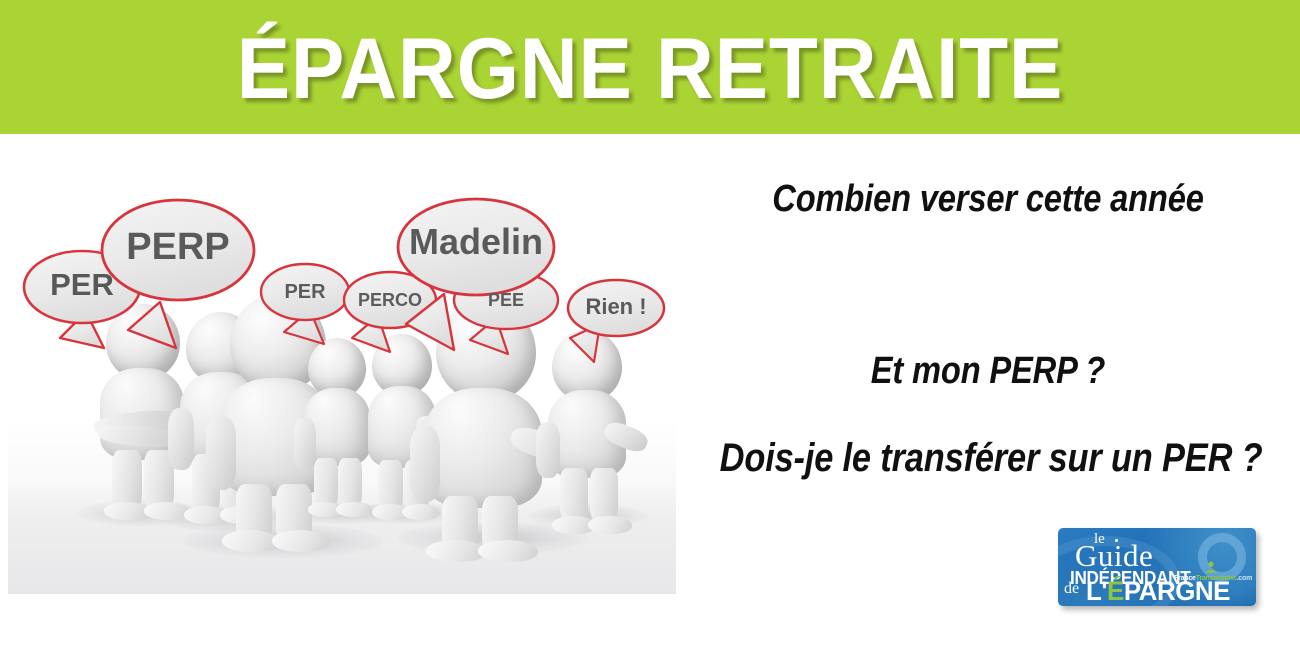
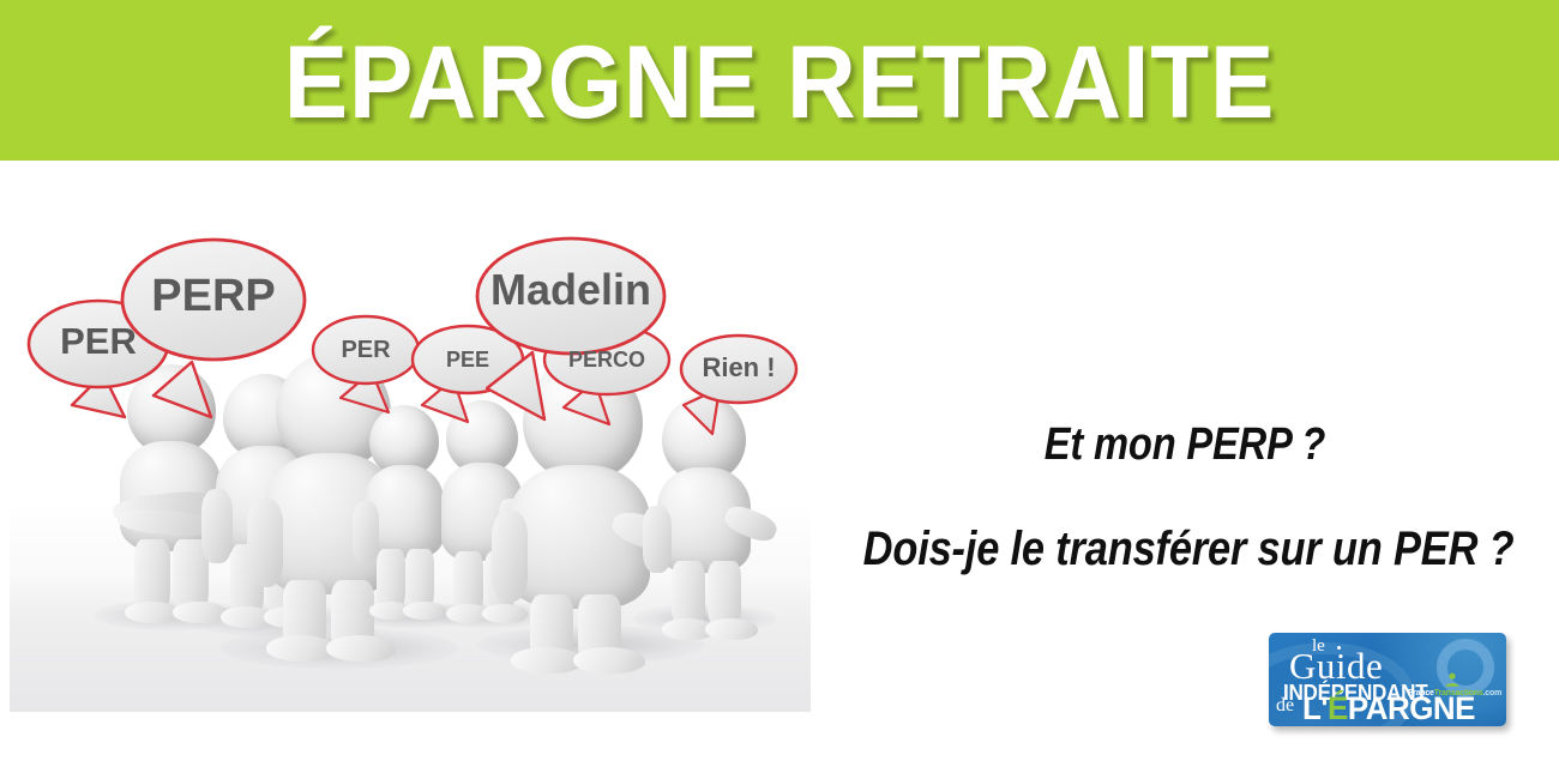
  ÉPARGNE RETRAITE
  PER
  PERP
  PER
- PERCO
+ PEE
  Madelin
- PEE
+ PERCO
  Rien !
- Combien verser cette année
  Et mon PERP ?
  Dois-je le transférer sur un PER ?
  le
  Guide
  INDÉPENDANT
  de
  L'ÉPARGNE
